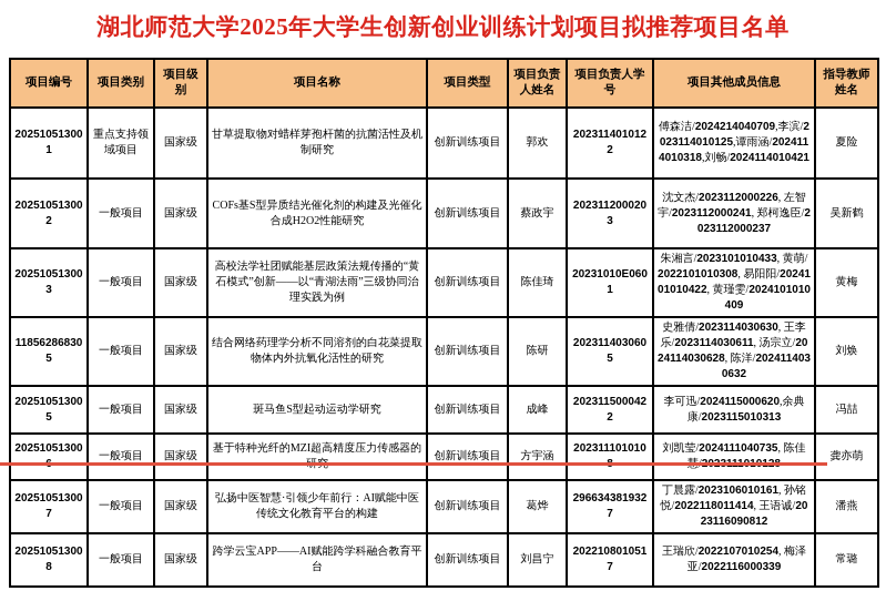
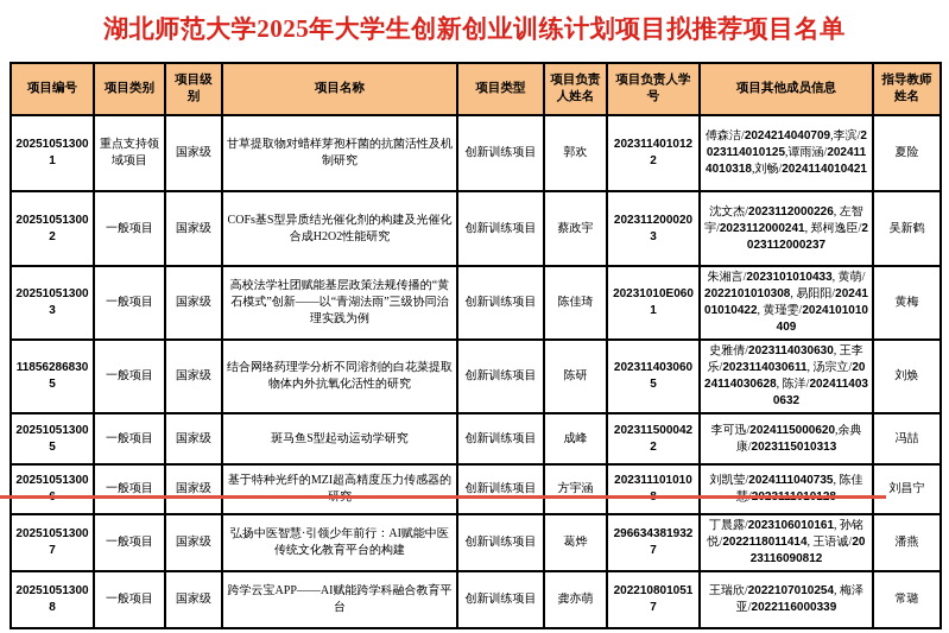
  湖北师范大学2025年大学生创新创业训练计划项目拟推荐项目名单
  项目编号	项目类别	项目级别	项目名称	项目类型	项目负责人姓名	项目负责人学号	项目其他成员信息	指导教师姓名
  202510513001	重点支持领域项目	国家级	甘草提取物对蜡样芽孢杆菌的抗菌活性及机制研究	创新训练项目	郭欢	2023114010122	傅森洁/2024214040709,李滨/2023114010125,谭雨涵/2024114010318,刘畅/2024114010421	夏险
  202510513002	一般项目	国家级	COFs基S型异质结光催化剂的构建及光催化合成H2O2性能研究	创新训练项目	蔡政宇	2023112000203	沈文杰/2023112000226, 左智宇/2023112000241, 郑柯逸臣/2023112000237	吴新鹤
  202510513003	一般项目	国家级	高校法学社团赋能基层政策法规传播的“黄石模式”创新——以“青湖法雨”三级协同治理实践为例	创新训练项目	陈佳琦	20231010E0601	朱湘言/2023101010433, 黄萌/2022101010308, 易阳阳/2024101010422, 黄瑾雯/2024101010409	黄梅
  118562868305	一般项目	国家级	结合网络药理学分析不同溶剂的白花菜提取物体内外抗氧化活性的研究	创新训练项目	陈研	2023114030605	史雅倩/2023114030630, 王李乐/2023114030611, 汤宗立/2024114030628, 陈洋/2024114030632	刘焕
  202510513005	一般项目	国家级	斑马鱼S型起动运动学研究	创新训练项目	成峰	2023115000422	李可迅/2024115000620,余典康/2023115010313	冯喆
- 20251051300	一般项目	国家级	基于特种光纤的MZI超高精度压力传感器的	创新训练项目	方宇涵	202311101010	刘凯莹/2024111040735, 陈佳	龚亦萌
+ 20251051300	一般项目	国家级	基于特种光纤的MZI超高精度压力传感器的	创新训练项目	方宇涵	202311101010	刘凯莹/2024111040735, 陈佳	刘昌宁
  202510513007	一般项目	国家级	弘扬中医智慧·引领少年前行：AI赋能中医传统文化教育平台的构建	创新训练项目	葛烨	2966343819327	丁晨露/2023106010161, 孙铭悦/2022118011414, 王语诚/2023116090812	潘燕
- 202510513008	一般项目	国家级	跨学云宝APP——AI赋能跨学科融合教育平台	创新训练项目	刘昌宁	2022108010517	王瑞欣/2022107010254, 梅泽亚/2022116000339	常璐
+ 202510513008	一般项目	国家级	跨学云宝APP——AI赋能跨学科融合教育平台	创新训练项目	龚亦萌	2022108010517	王瑞欣/2022107010254, 梅泽亚/2022116000339	常璐
